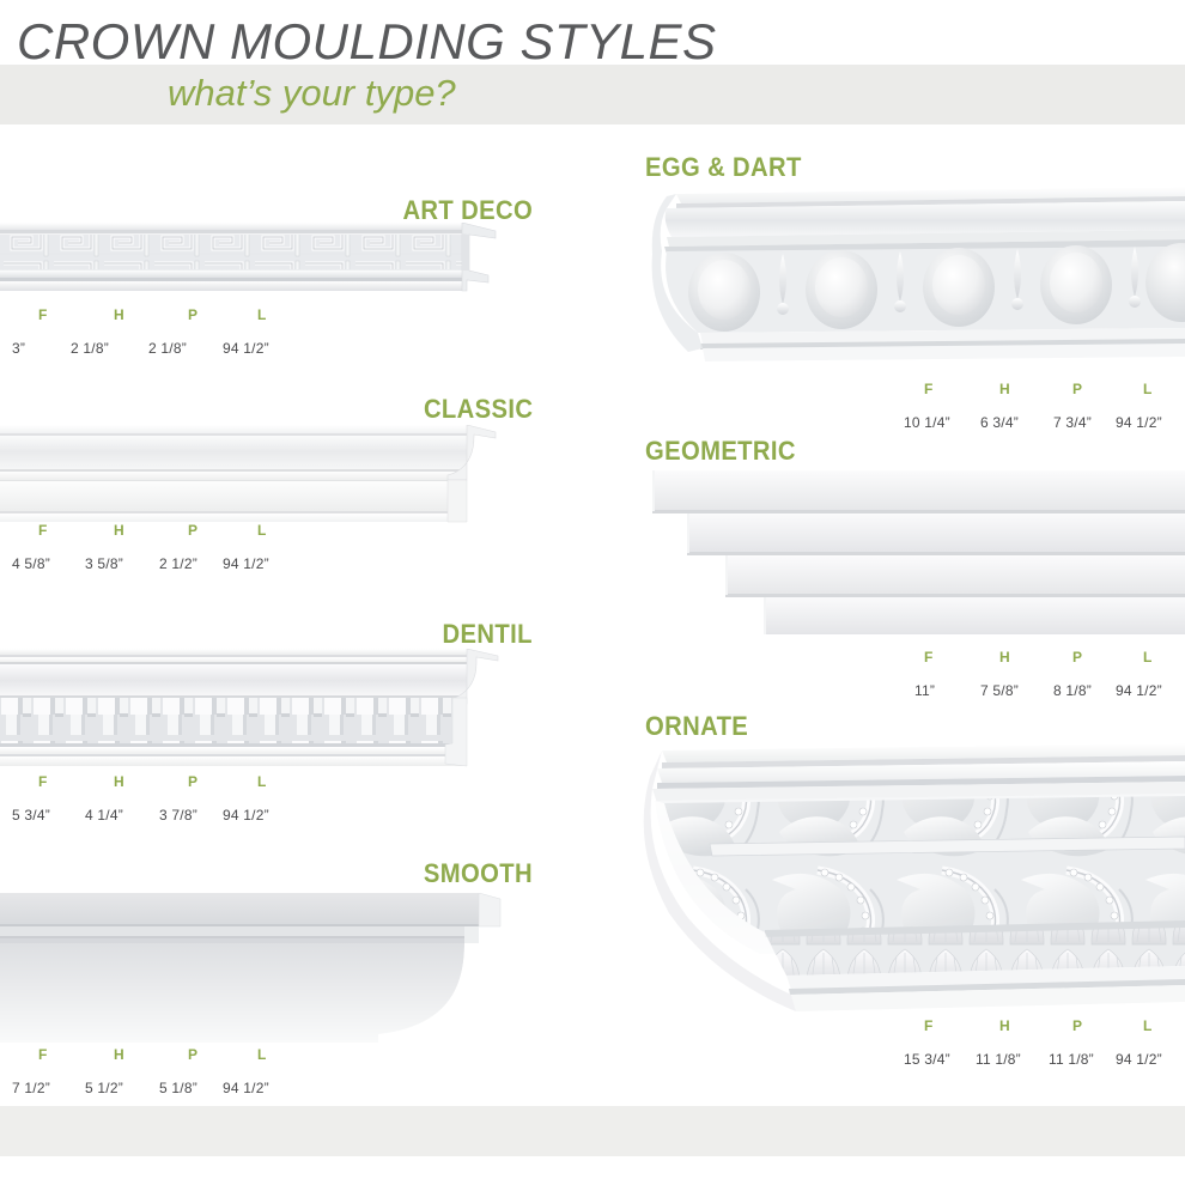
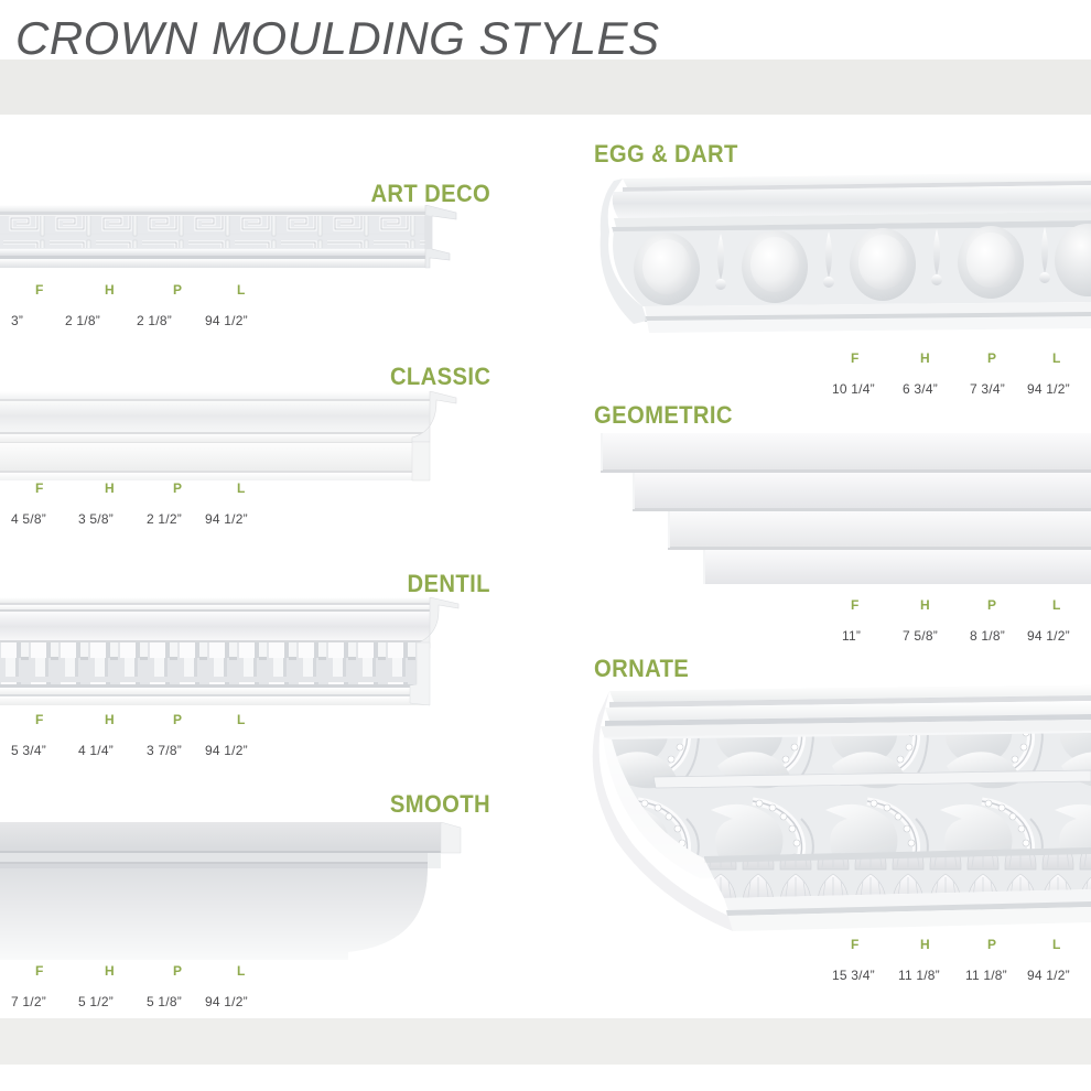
  CROWN MOULDING STYLES
- what’s your type?
  ART DECO
  F
  H
  P
  L
  3”
  2 1/8”
  2 1/8”
  94 1/2”
  CLASSIC
  F
  H
  P
  L
  4 5/8”
  3 5/8”
  2 1/2”
  94 1/2”
  DENTIL
  F
  H
  P
  L
  5 3/4”
  4 1/4”
  3 7/8”
  94 1/2”
  SMOOTH
  F
  H
  P
  L
  7 1/2”
  5 1/2”
  5 1/8”
  94 1/2”
  EGG & DART
  F
  H
  P
  L
  10 1/4”
  6 3/4”
  7 3/4”
  94 1/2”
  GEOMETRIC
  F
  H
  P
  L
  11”
  7 5/8”
  8 1/8”
  94 1/2”
  ORNATE
  F
  H
  P
  L
  15 3/4”
  11 1/8”
  11 1/8”
  94 1/2”
